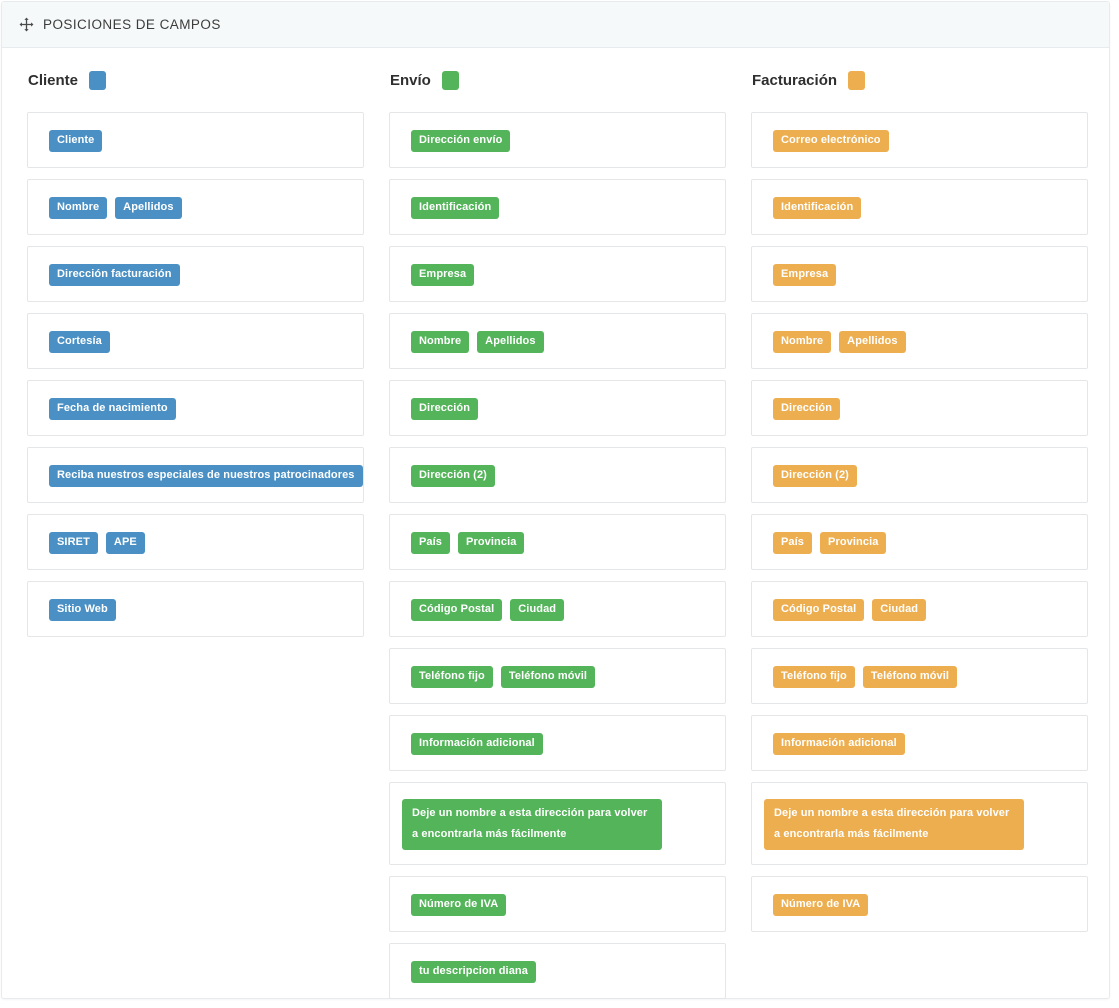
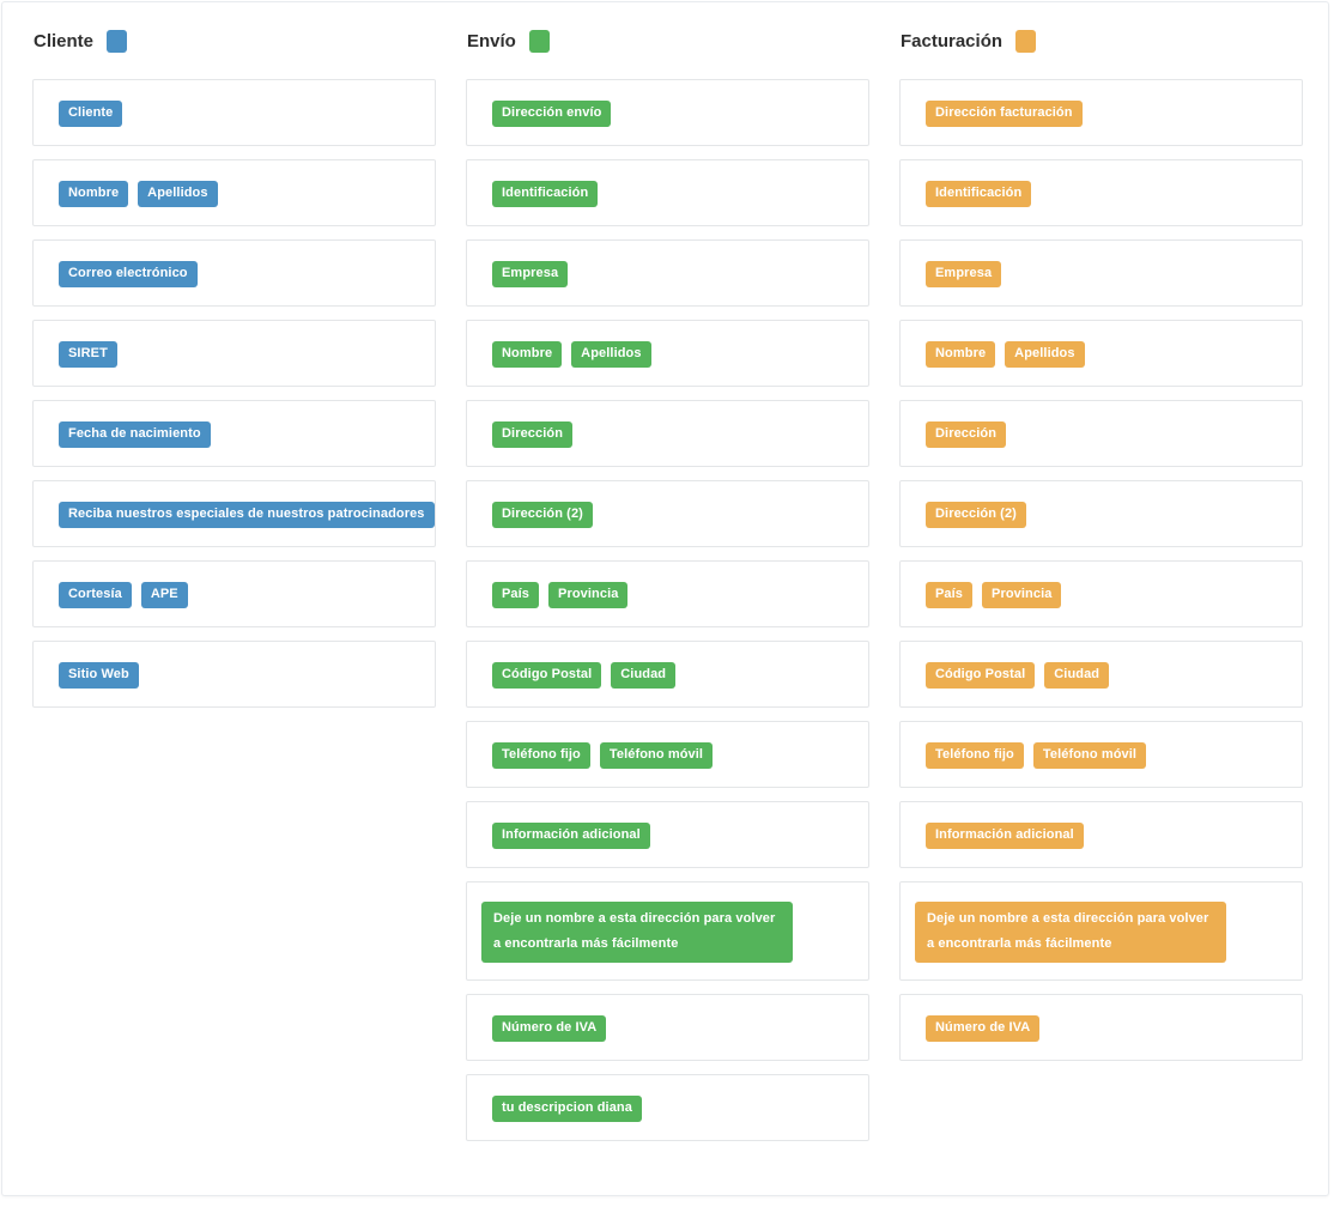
- POSICIONES DE CAMPOS
  Cliente
  Cliente
  Nombre
  Apellidos
- Dirección facturación
+ Correo electrónico
- Cortesía
+ SIRET
  Fecha de nacimiento
  Reciba nuestros especiales de nuestros patrocinadores
- SIRET
+ Cortesía
  APE
  Sitio Web
  Envío
  Dirección envío
  Identificación
  Empresa
  Nombre
  Apellidos
  Dirección
  Dirección (2)
  País
  Provincia
  Código Postal
  Ciudad
  Teléfono fijo
  Teléfono móvil
  Información adicional
  Deje un nombre a esta dirección para volver a encontrarla más fácilmente
  Número de IVA
  tu descripcion diana
  Facturación
- Correo electrónico
+ Dirección facturación
  Identificación
  Empresa
  Nombre
  Apellidos
  Dirección
  Dirección (2)
  País
  Provincia
  Código Postal
  Ciudad
  Teléfono fijo
  Teléfono móvil
  Información adicional
  Deje un nombre a esta dirección para volver a encontrarla más fácilmente
  Número de IVA
